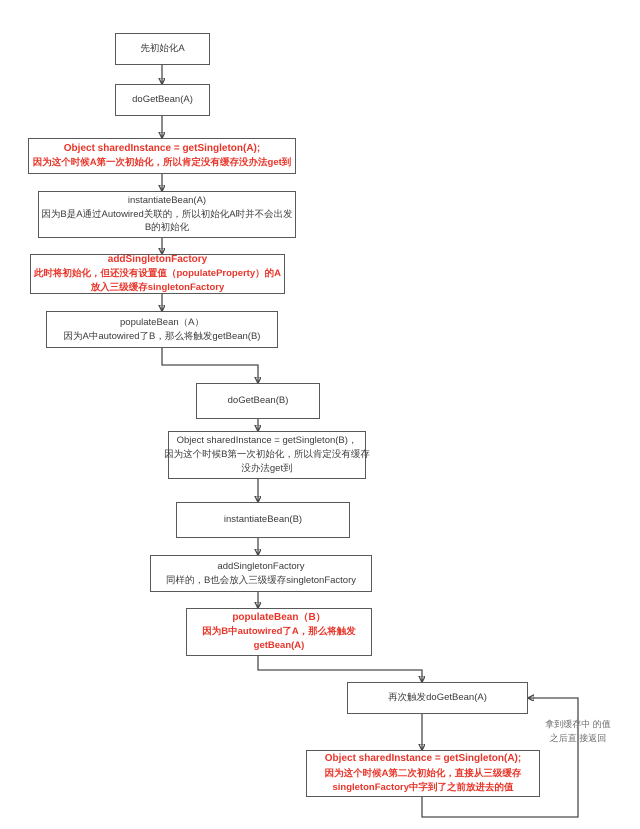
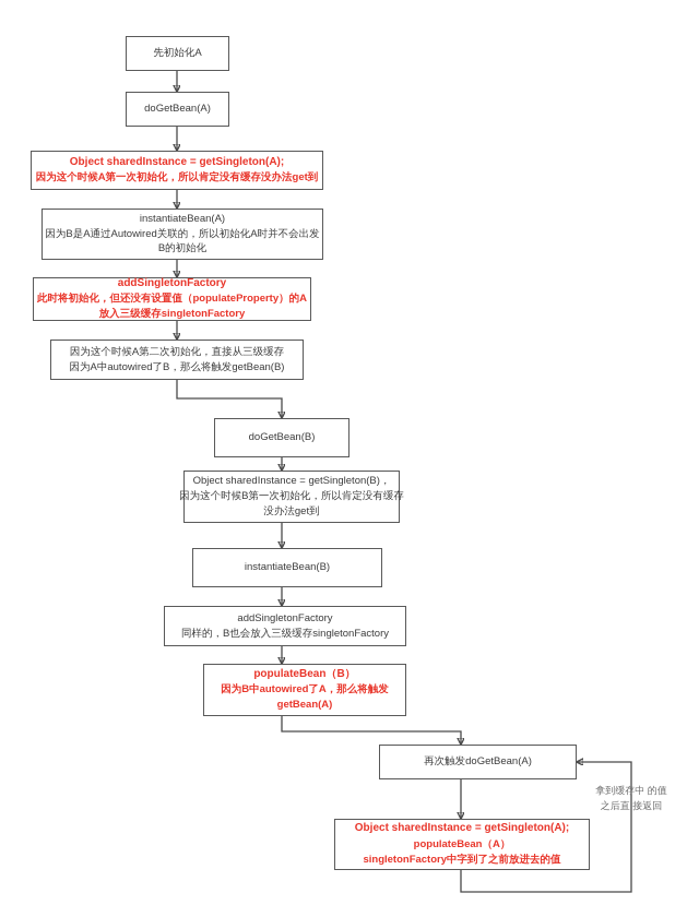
  先初始化A
  doGetBean(A)
  Object sharedInstance = getSingleton(A);
  因为这个时候A第一次初始化，所以肯定没有缓存没办法get到
  instantiateBean(A)
  因为B是A通过Autowired关联的，所以初始化A时并不会出发
  B的初始化
  addSingletonFactory
  此时将初始化，但还没有设置值（populateProperty）的A
  放入三级缓存singletonFactory
- populateBean（A）
+ 因为这个时候A第二次初始化，直接从三级缓存
  因为A中autowired了B，那么将触发getBean(B)
  doGetBean(B)
  Object sharedInstance = getSingleton(B)，
  因为这个时候B第一次初始化，所以肯定没有缓存
  没办法get到
  instantiateBean(B)
  addSingletonFactory
  同样的，B也会放入三级缓存singletonFactory
  populateBean（B）
  因为B中autowired了A，那么将触发
  getBean(A)
  再次触发doGetBean(A)
  Object sharedInstance = getSingleton(A);
- 因为这个时候A第二次初始化，直接从三级缓存
+ populateBean（A）
  singletonFactory中字到了之前放进去的值
  拿到缓存中 的值之后直 接返回
